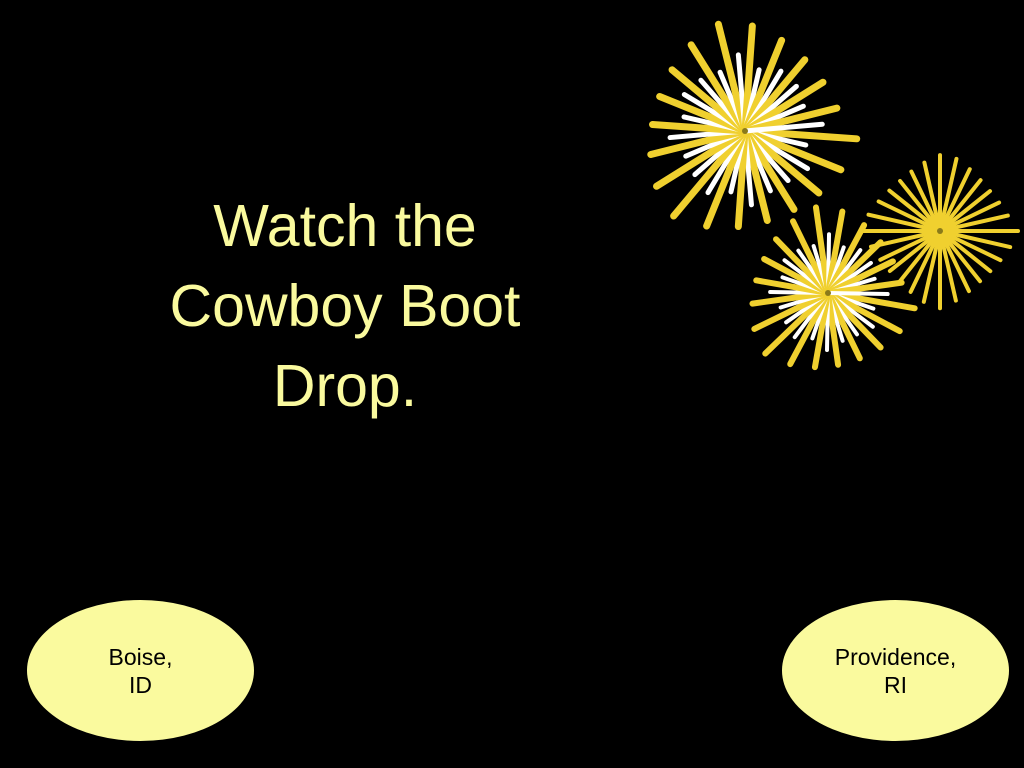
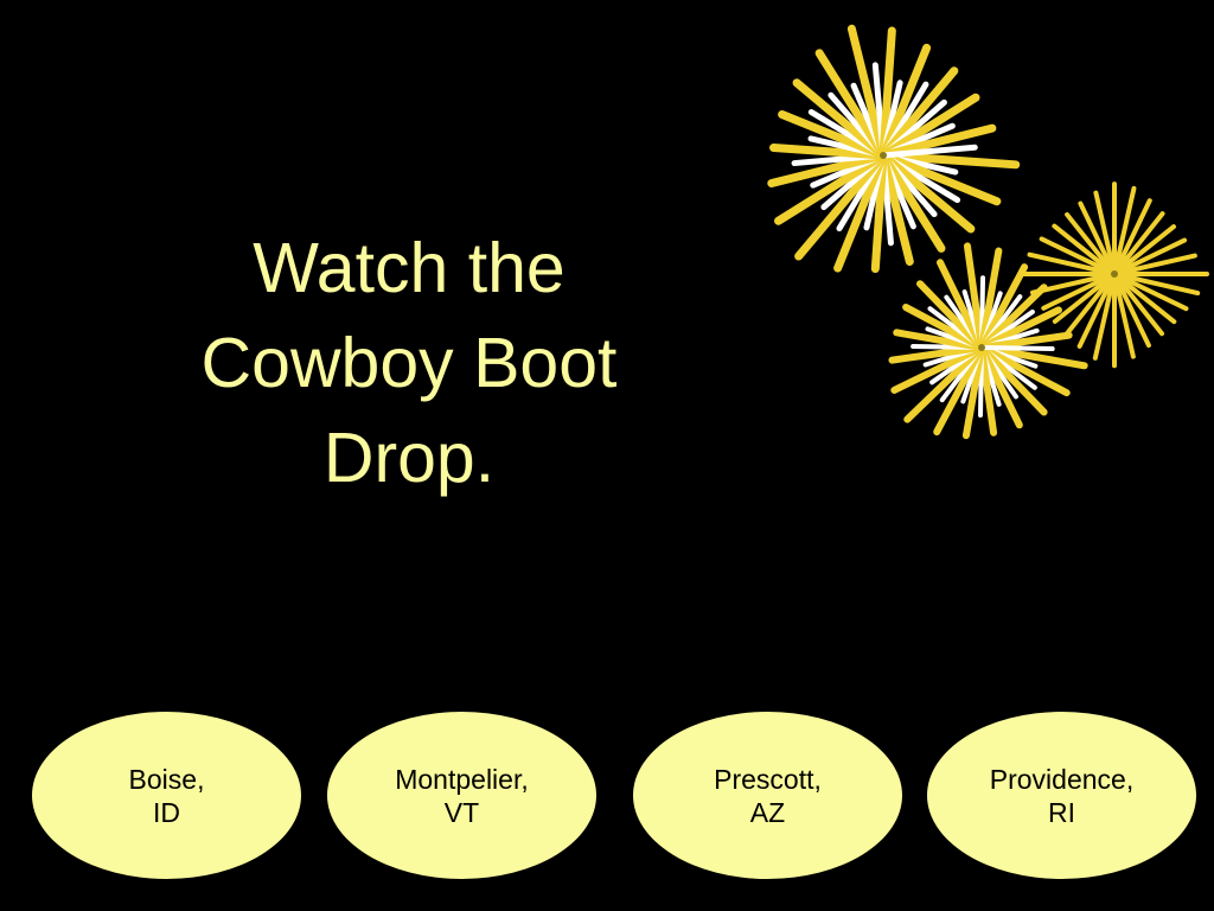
  Watch the
  Cowboy Boot
  Drop.
  Boise,
  ID
+ Montpelier,
+ VT
+ Prescott,
+ AZ
  Providence,
  RI
